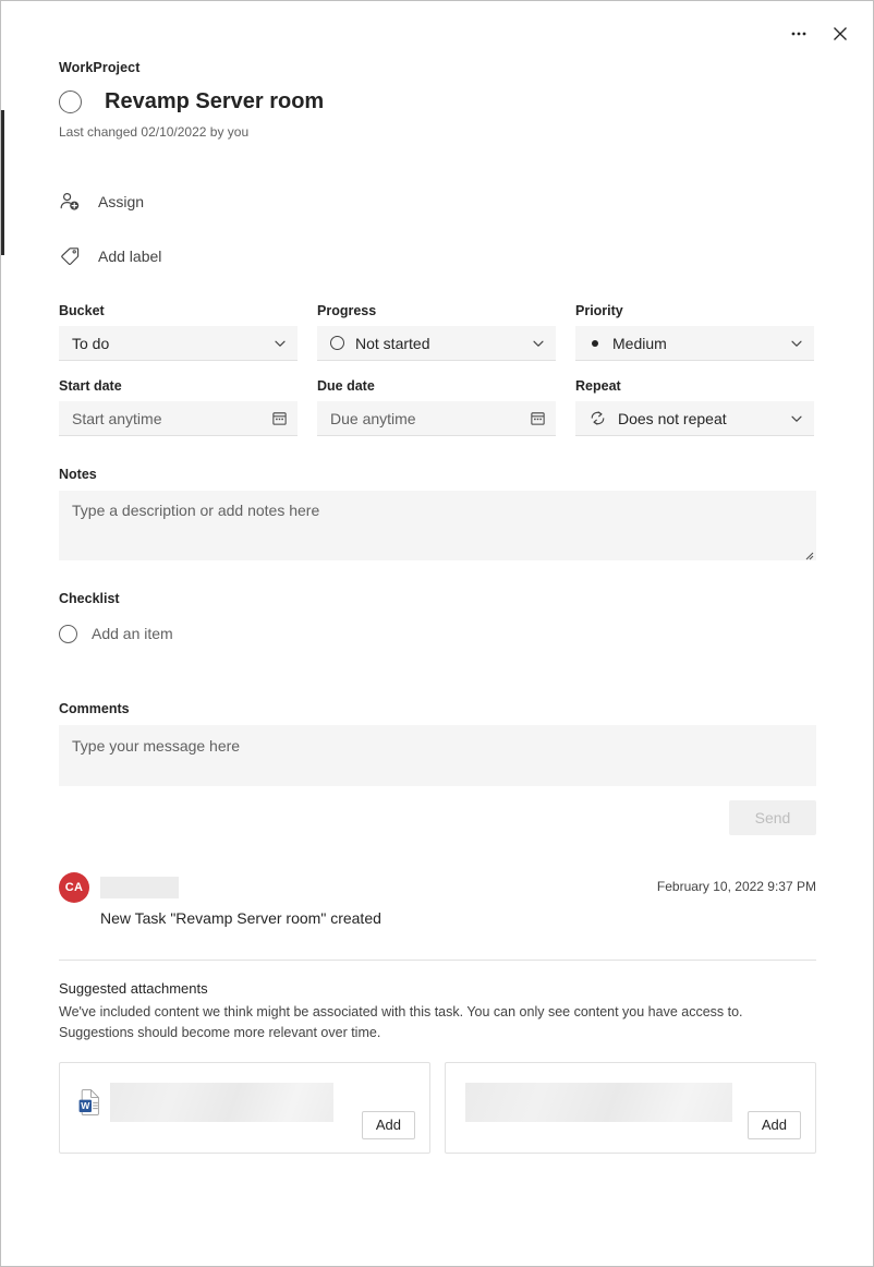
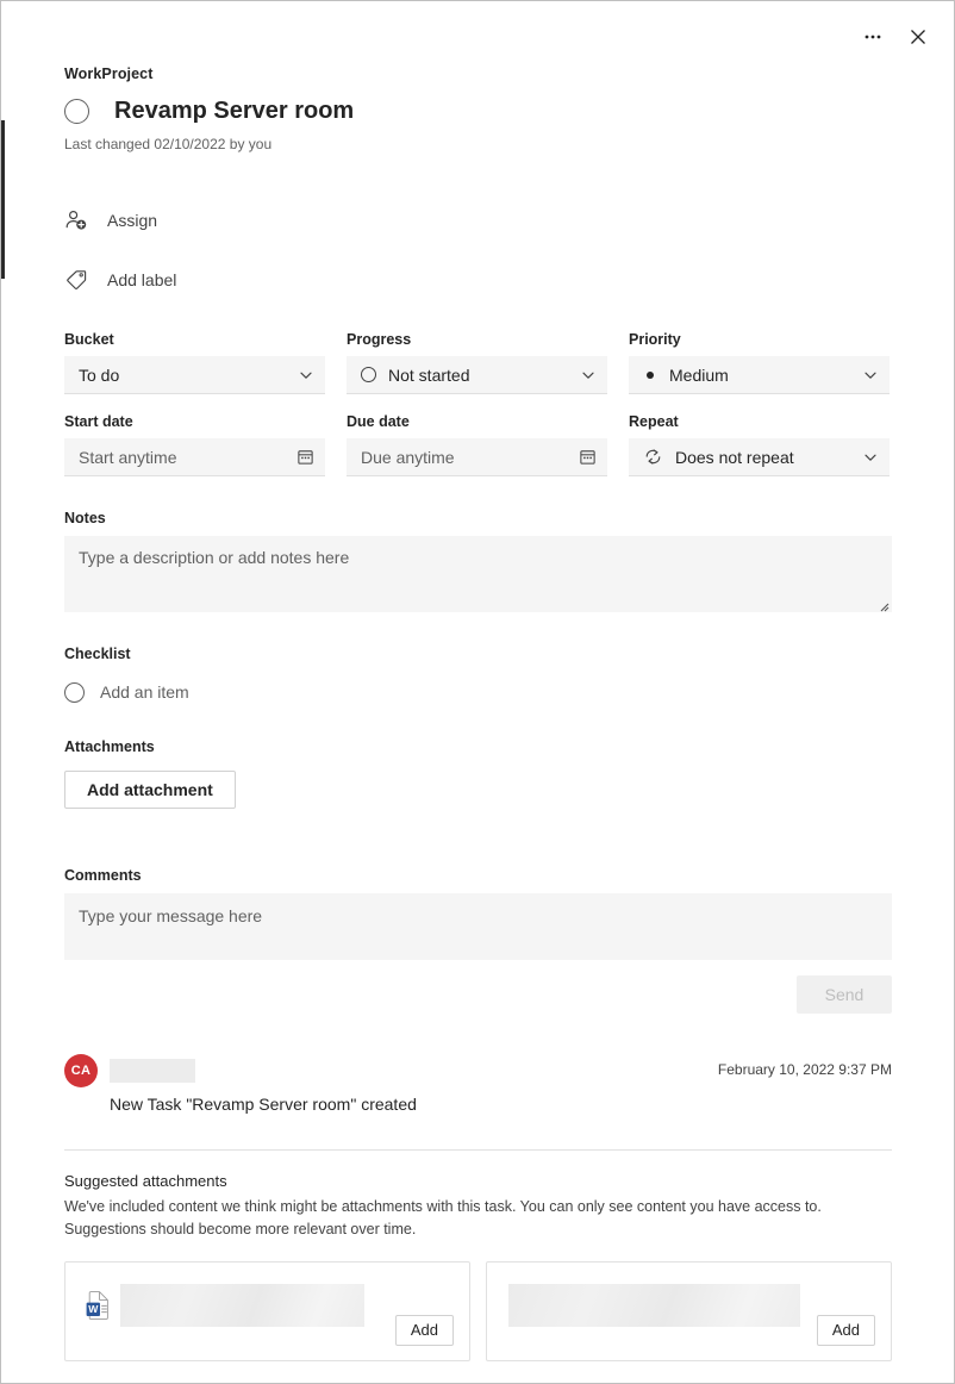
  WorkProject
  Revamp Server room
  Last changed 02/10/2022 by you
  Assign
  Add label
  Bucket
  To do
  Progress
  Not started
  Priority
  Medium
  Start date
  Start anytime
  Due date
  Due anytime
  Repeat
  Does not repeat
  Notes
  Type a description or add notes here
  Checklist
  Add an item
+ Attachments
+ Add attachment
  Comments
  Type your message here
  Send
  CA
  February 10, 2022 9:37 PM
  New Task "Revamp Server room" created
  Suggested attachments
- We've included content we think might be associated with this task. You can only see content you have access to. Suggestions should become more relevant over time.
+ We've included content we think might be attachments with this task. You can only see content you have access to. Suggestions should become more relevant over time.
  W
  Add
  Add
